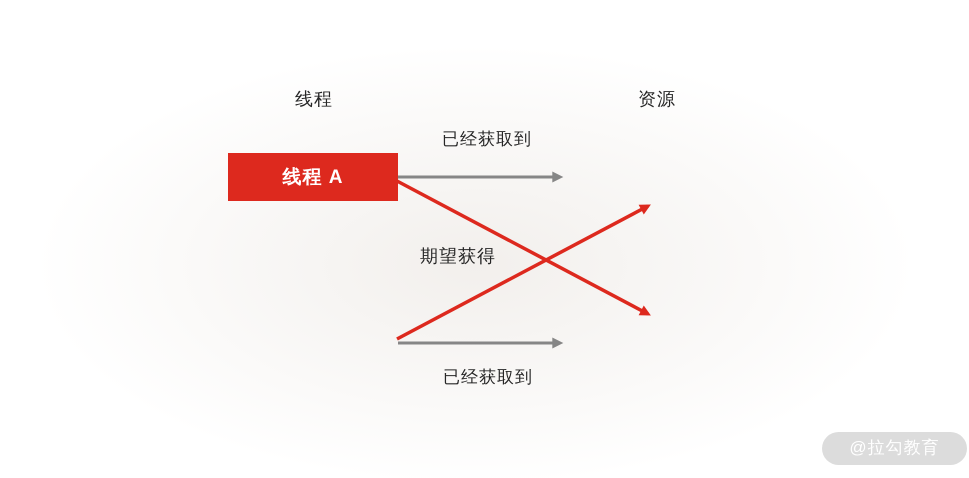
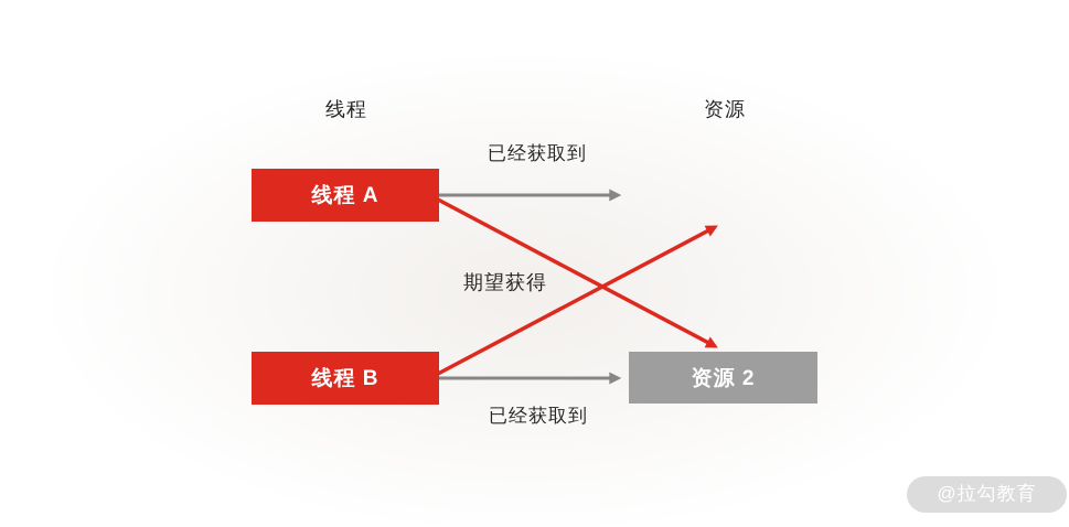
  线程
  资源
  线程 A
+ 线程 B
+ 资源 2
  已经获取到
  期望获得
  已经获取到
  @拉勾教育
